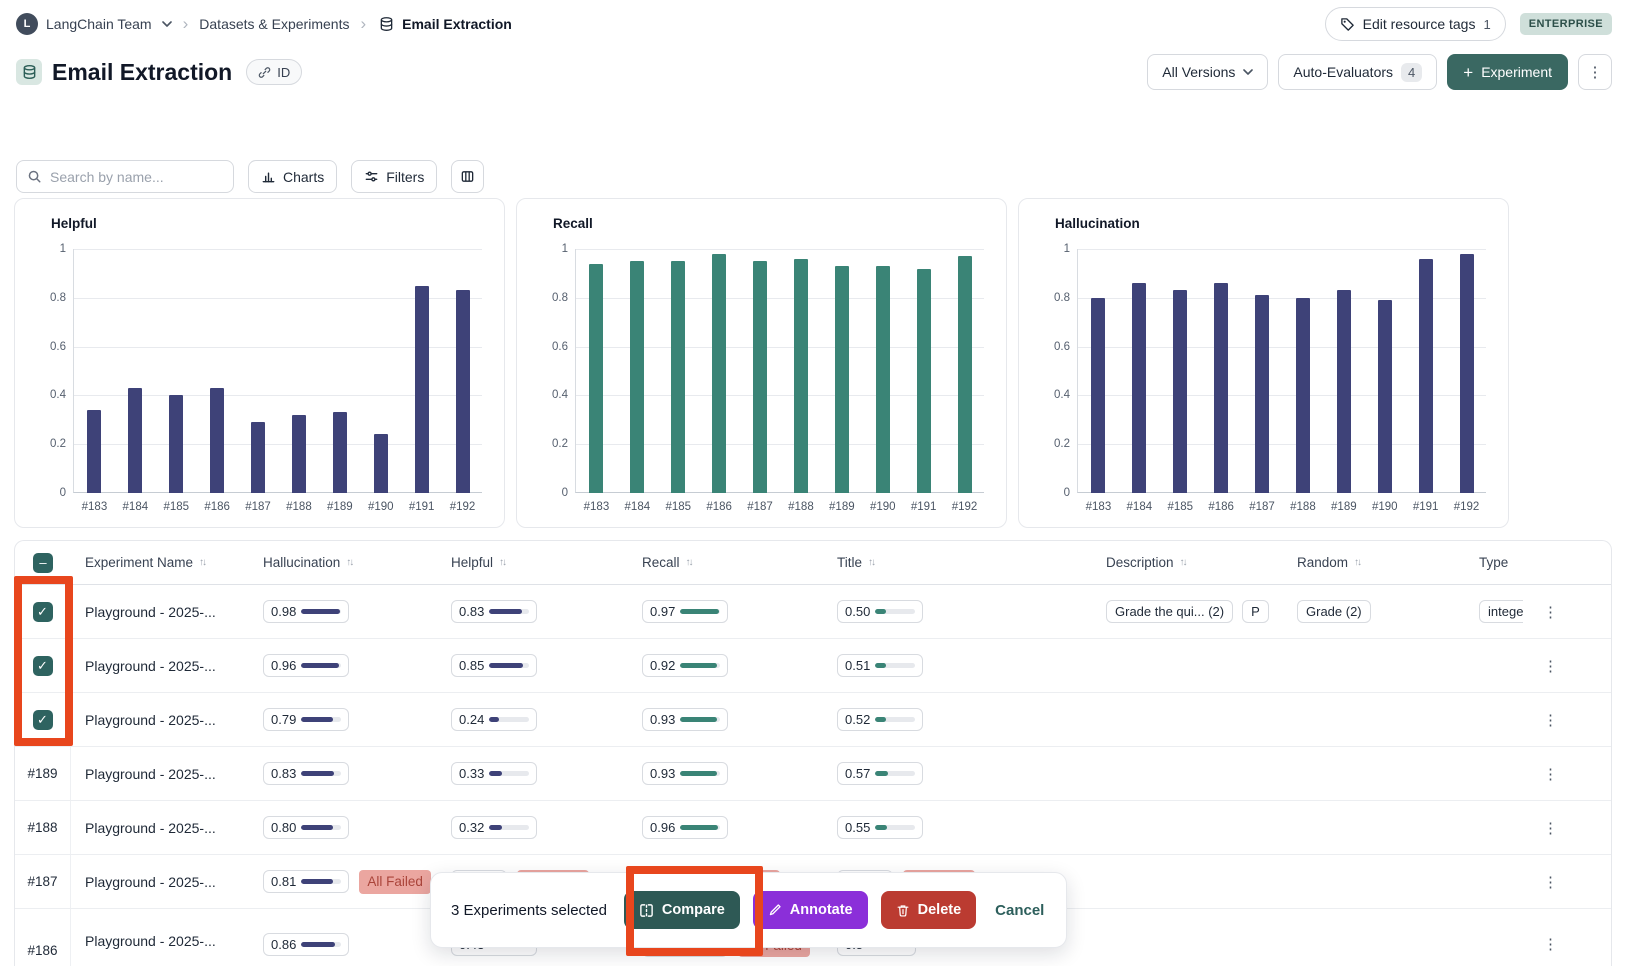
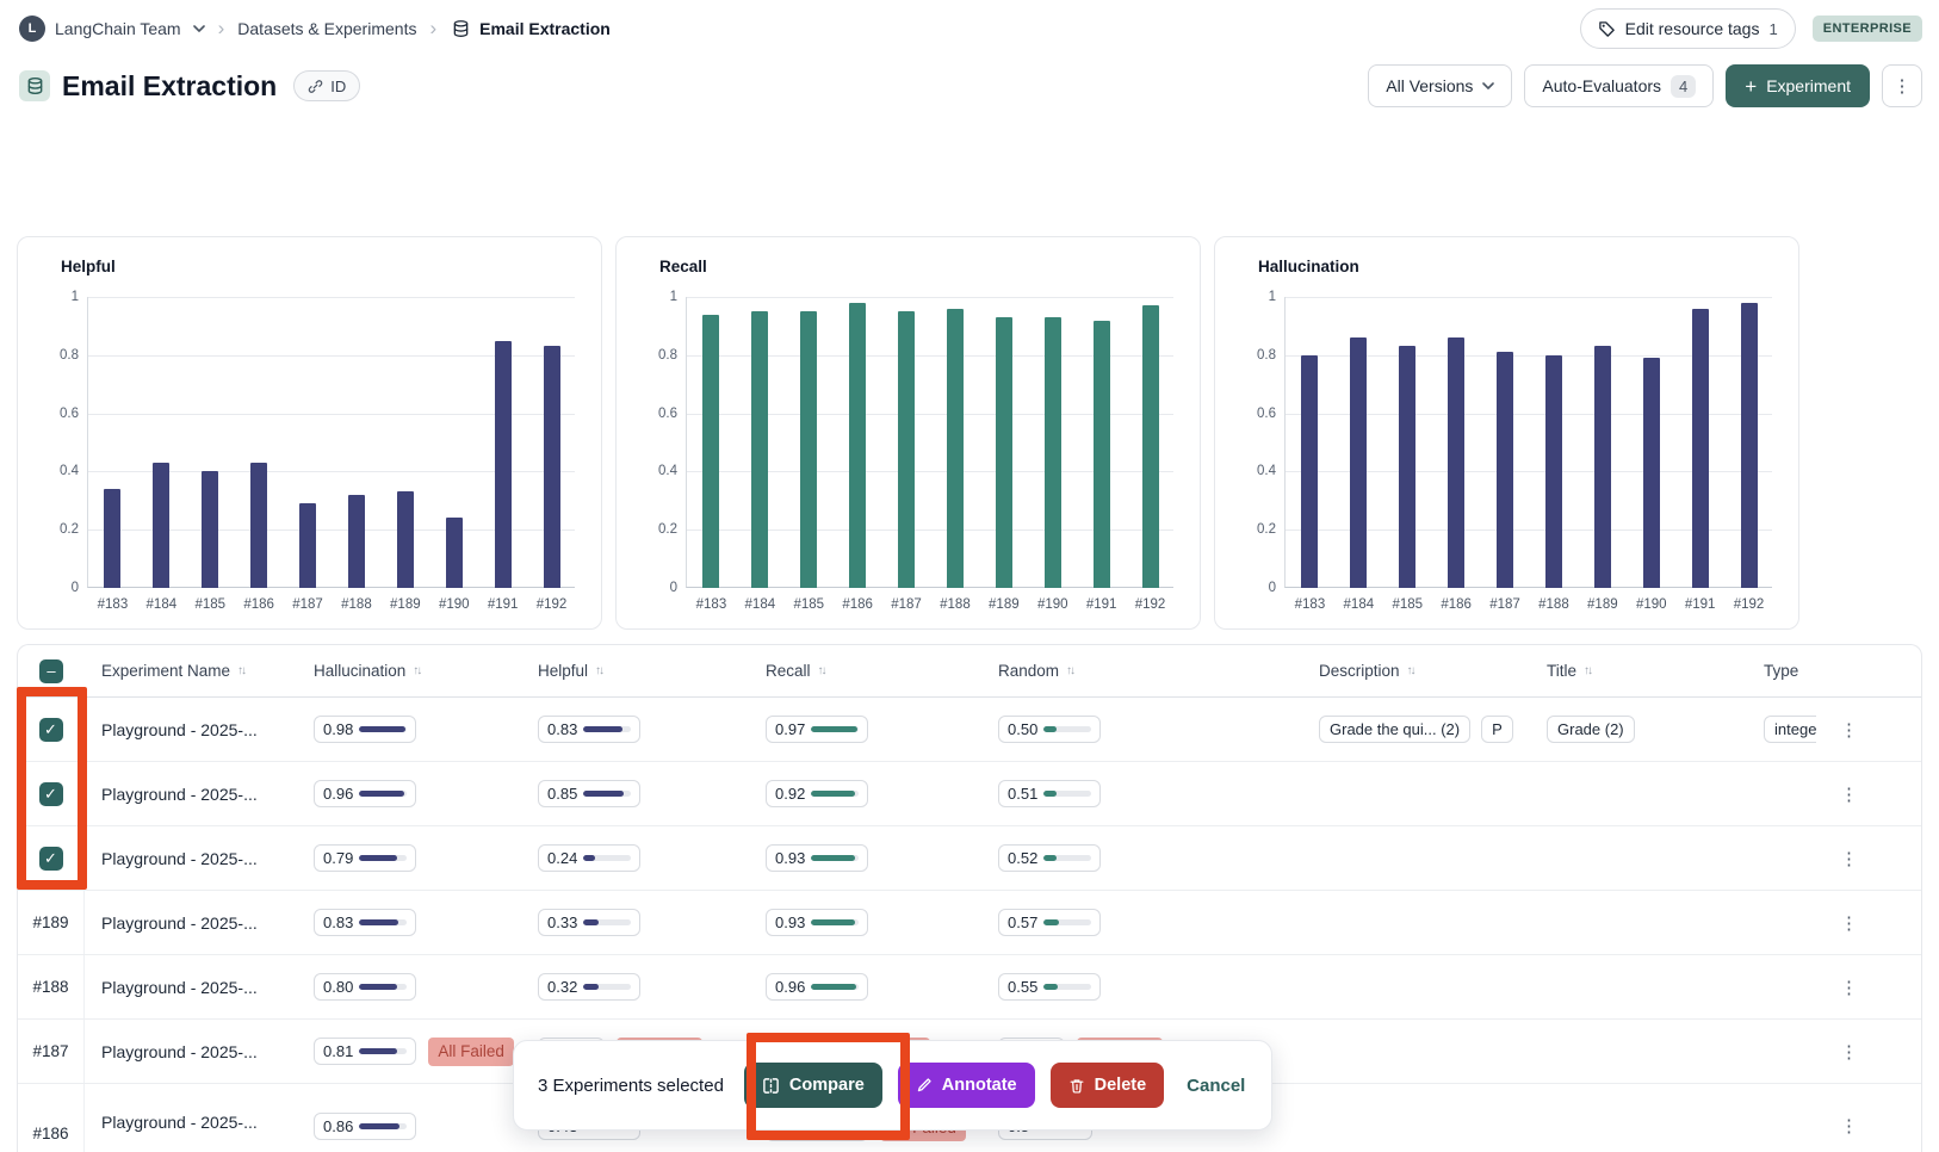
  L
  LangChain Team
  ›
  Datasets & Experiments
  ›
  Email Extraction
  Edit resource tags
  1
  ENTERPRISE
  Email Extraction
  ID
  All Versions
  Auto-Evaluators
  4
  +
  Experiment
  ⋮
- Search by name...
- Charts
- Filters
  Helpful
  1
  0.8
  0.6
  0.4
  0.2
  0
  #183
  #184
  #185
  #186
  #187
  #188
  #189
  #190
  #191
  #192
  Recall
  1
  0.8
  0.6
  0.4
  0.2
  0
  #183
  #184
  #185
  #186
  #187
  #188
  #189
  #190
  #191
  #192
  Hallucination
  1
  0.8
  0.6
  0.4
  0.2
  0
  #183
  #184
  #185
  #186
  #187
  #188
  #189
  #190
  #191
  #192
  –
  Experiment Name
  ↑↓
  Hallucination
  ↑↓
  Helpful
  ↑↓
  Recall
  ↑↓
- Title
+ Random
  ↑↓
  Description
  ↑↓
- Random
+ Title
  ↑↓
  Type
  ✓
  Playground - 2025-...
  0.98
  0.83
  0.97
  0.50
  Grade the qui... (2)
  P
  Grade (2)
  intege
  ⋮
  ✓
  Playground - 2025-...
  0.96
  0.85
  0.92
  0.51
  ⋮
  ✓
  Playground - 2025-...
  0.79
  0.24
  0.93
  0.52
  ⋮
  #189
  Playground - 2025-...
  0.83
  0.33
  0.93
  0.57
  ⋮
  #188
  Playground - 2025-...
  0.80
  0.32
  0.96
  0.55
  ⋮
  #187
  Playground - 2025-...
  0.81
  All Failed
  ⋮
  #186
  Playground - 2025-...
  0.86
  ⋮
  3 Experiments selected
  Compare
  Annotate
  Delete
  Cancel
